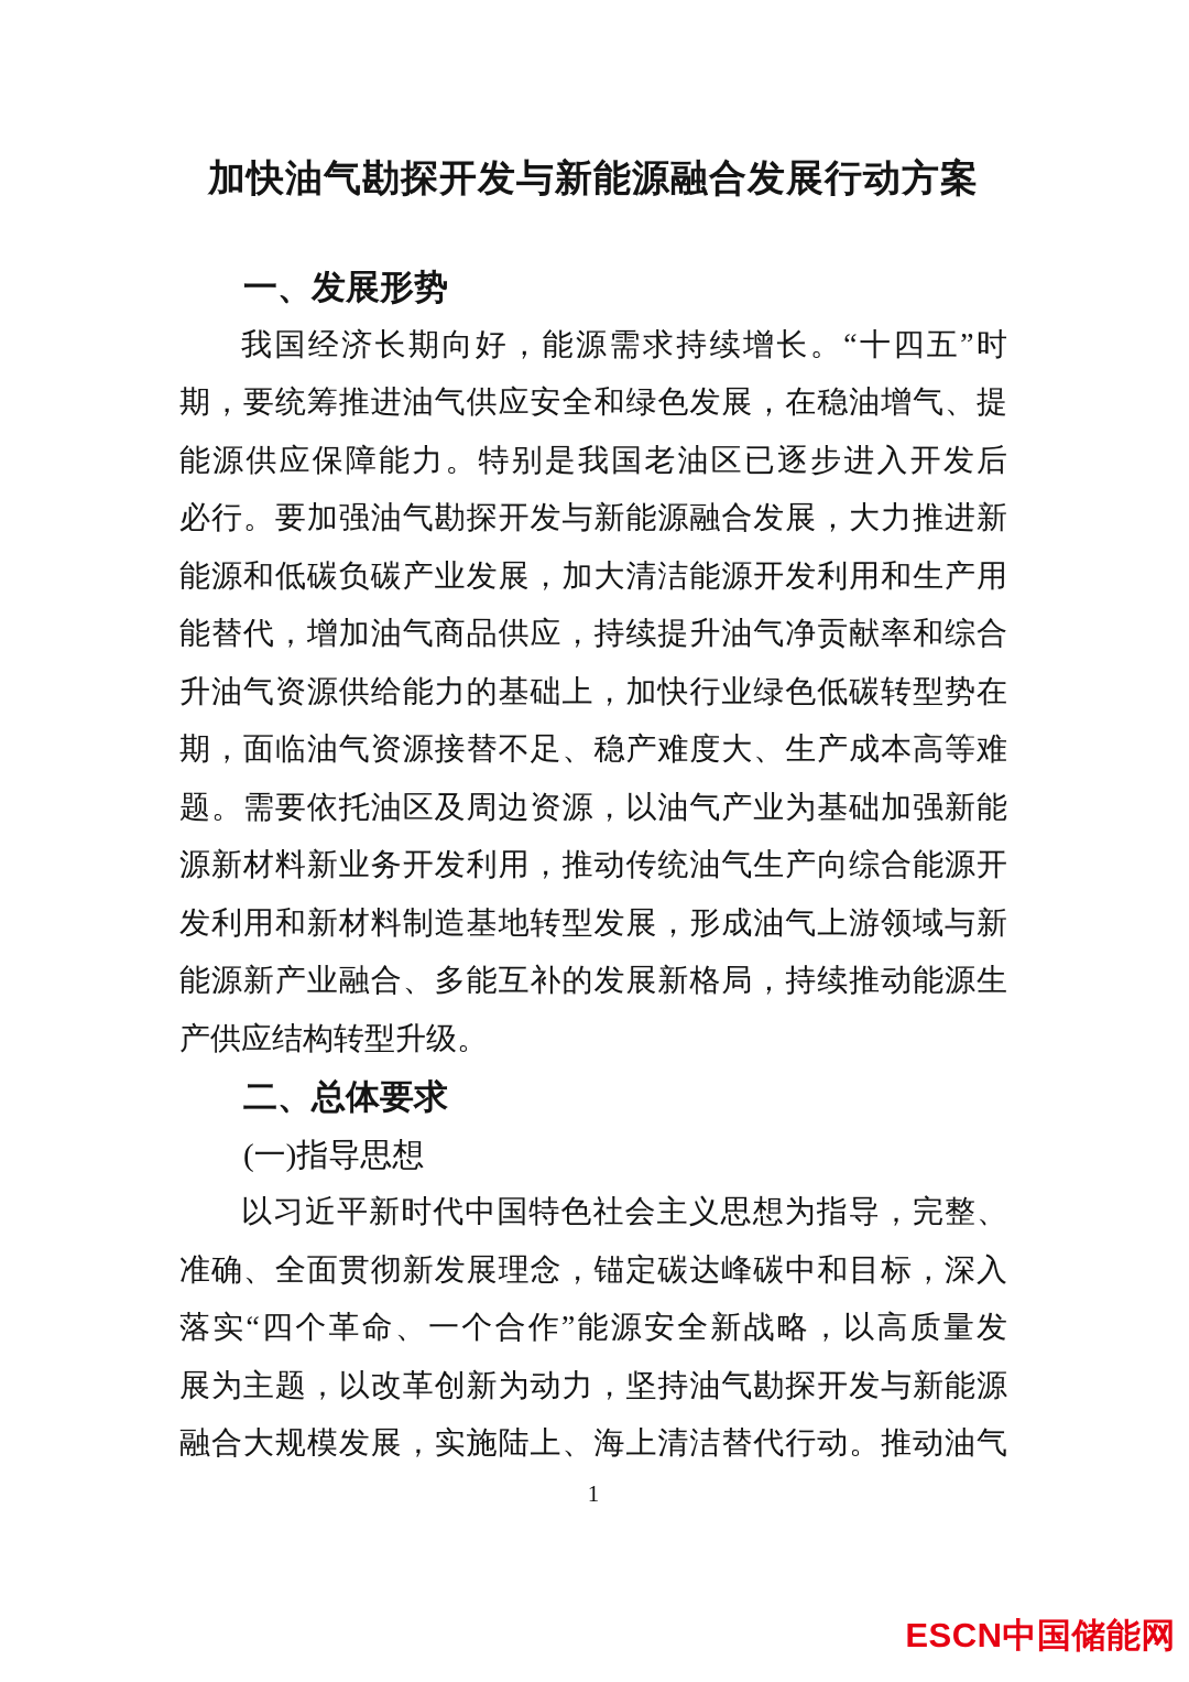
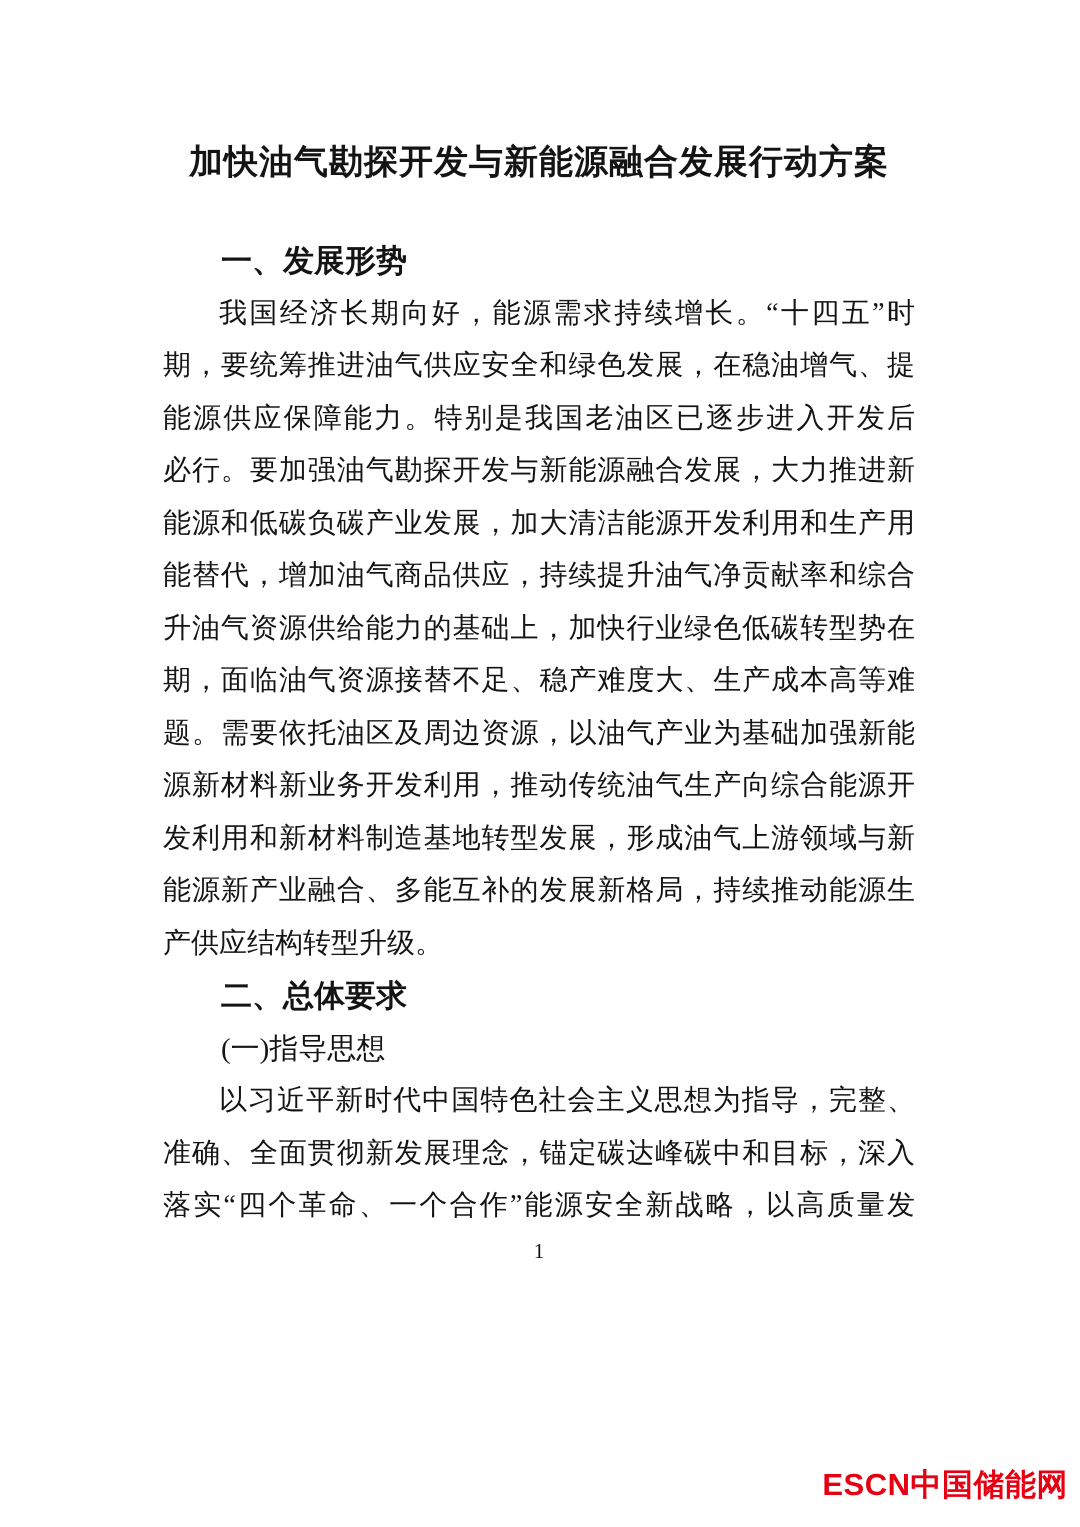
  加快油气勘探开发与新能源融合发展行动方案
  一、发展形势
  我国经济长期向好，能源需求持续增长。“十四五”时
  期，要统筹推进油气供应安全和绿色发展，在稳油增气、提
  能源供应保障能力。特别是我国老油区已逐步进入开发后
  必行。要加强油气勘探开发与新能源融合发展，大力推进新
  能源和低碳负碳产业发展，加大清洁能源开发利用和生产用
  能替代，增加油气商品供应，持续提升油气净贡献率和综合
  升油气资源供给能力的基础上，加快行业绿色低碳转型势在
  期，面临油气资源接替不足、稳产难度大、生产成本高等难
  题。需要依托油区及周边资源，以油气产业为基础加强新能
  源新材料新业务开发利用，推动传统油气生产向综合能源开
  发利用和新材料制造基地转型发展，形成油气上游领域与新
  能源新产业融合、多能互补的发展新格局，持续推动能源生
  产供应结构转型升级。
  二、总体要求
  (一)指导思想
  以习近平新时代中国特色社会主义思想为指导，完整、
  准确、全面贯彻新发展理念，锚定碳达峰碳中和目标，深入
  落实“四个革命、一个合作”能源安全新战略，以高质量发
- 展为主题，以改革创新为动力，坚持油气勘探开发与新能源
- 融合大规模发展，实施陆上、海上清洁替代行动。推动油气
  1
  ESCN中国储能网
